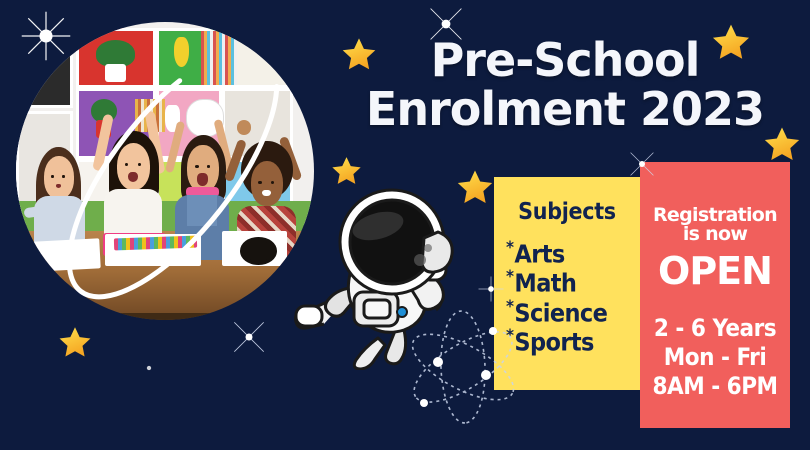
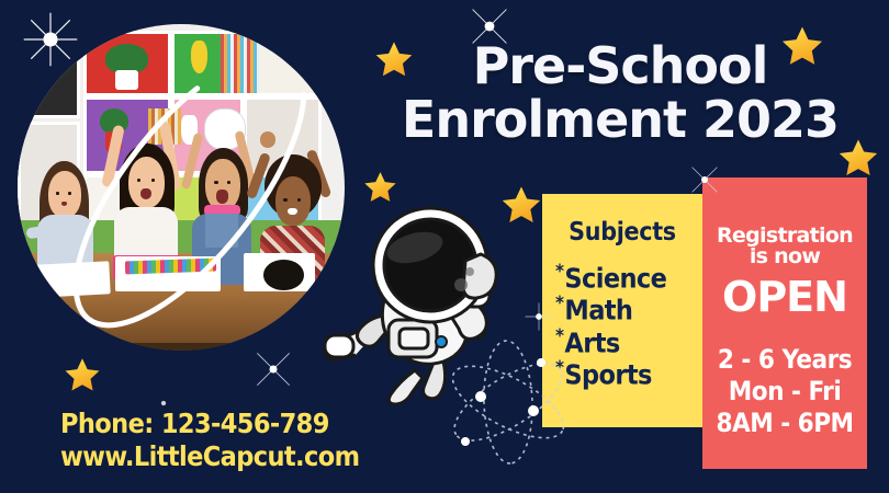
  Pre-School
  Enrolment 2023
  Subjects
- *Arts
+ *Science
  *Math
- *Science
+ *Arts
  *Sports
  Registration
  is now
  OPEN
  2 - 6 Years
  Mon - Fri
  8AM - 6PM
+ Phone: 123-456-789
+ www.LittleCapcut.com
